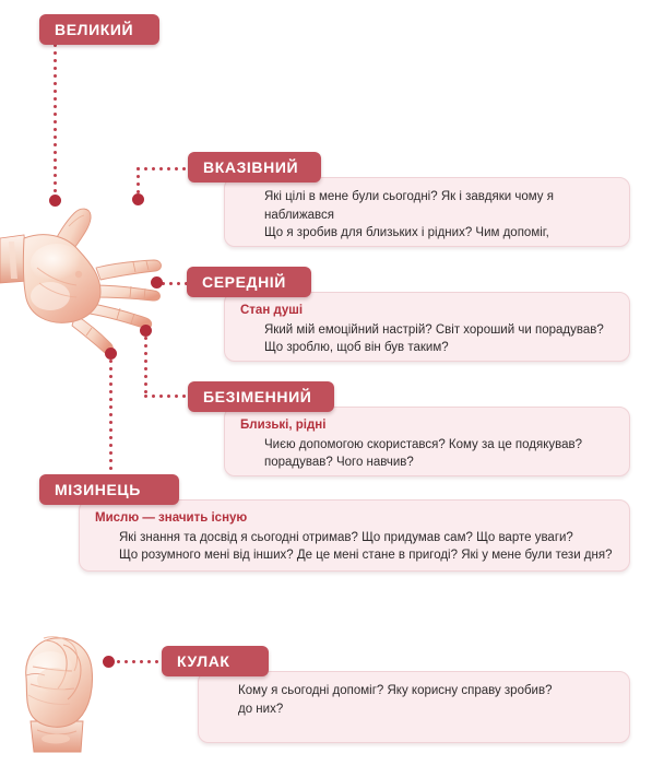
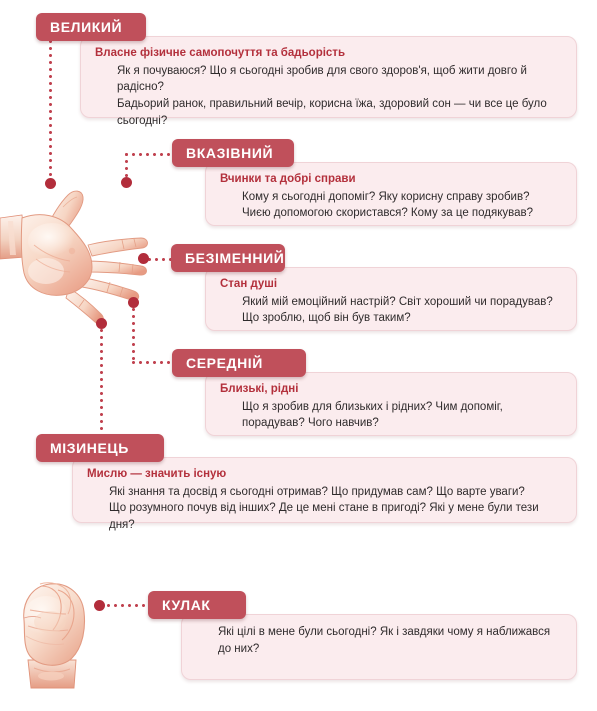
  ВЕЛИКИЙ
+ Власне фізичне самопочуття та бадьорість
+ Як я почуваюся? Що я сьогодні зробив для свого здоров'я, щоб жити довго й радісно?
+ Бадьорий ранок, правильний вечір, корисна їжа, здоровий сон — чи все це було
+ сьогодні?
  ВКАЗІВНИЙ
+ Вчинки та добрі справи
- Які цілі в мене були сьогодні? Як і завдяки чому я наближався
+ Кому я сьогодні допоміг? Яку корисну справу зробив?
- Що я зробив для близьких і рідних? Чим допоміг,
+ Чиєю допомогою скористався? Кому за це подякував?
- СЕРЕДНІЙ
+ БЕЗІМЕННИЙ
  Стан душі
  Який мій емоційний настрій? Світ хороший чи порадував?
  Що зроблю, щоб він був таким?
- БЕЗІМЕННИЙ
+ СЕРЕДНІЙ
  Близькі, рідні
- Чиєю допомогою скористався? Кому за це подякував?
+ Що я зробив для близьких і рідних? Чим допоміг,
  порадував? Чого навчив?
  МІЗИНЕЦЬ
  Мислю — значить існую
  Які знання та досвід я сьогодні отримав? Що придумав сам? Що варте уваги?
- Що розумного мені від інших? Де це мені стане в пригоді? Які у мене були тези дня?
+ Що розумного почув від інших? Де це мені стане в пригоді? Які у мене були тези дня?
  КУЛАК
- Кому я сьогодні допоміг? Яку корисну справу зробив?
+ Які цілі в мене були сьогодні? Як і завдяки чому я наближався
  до них?
